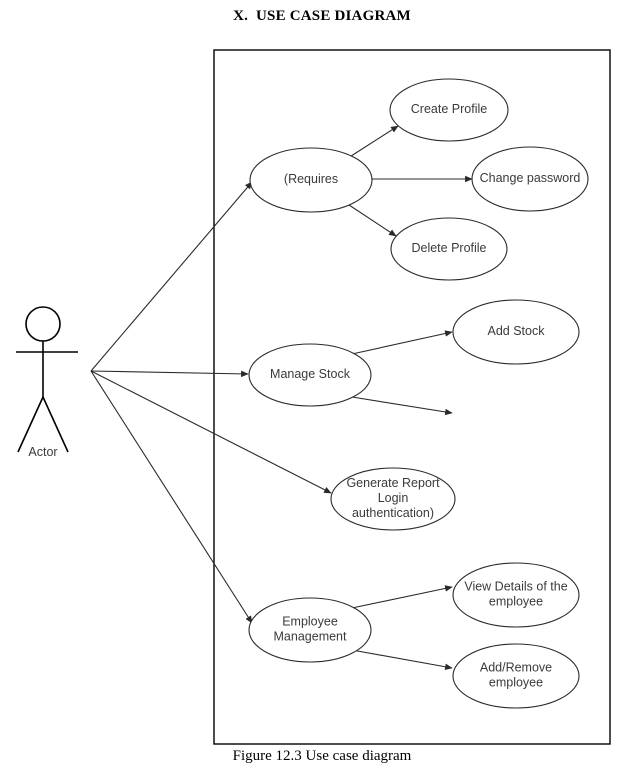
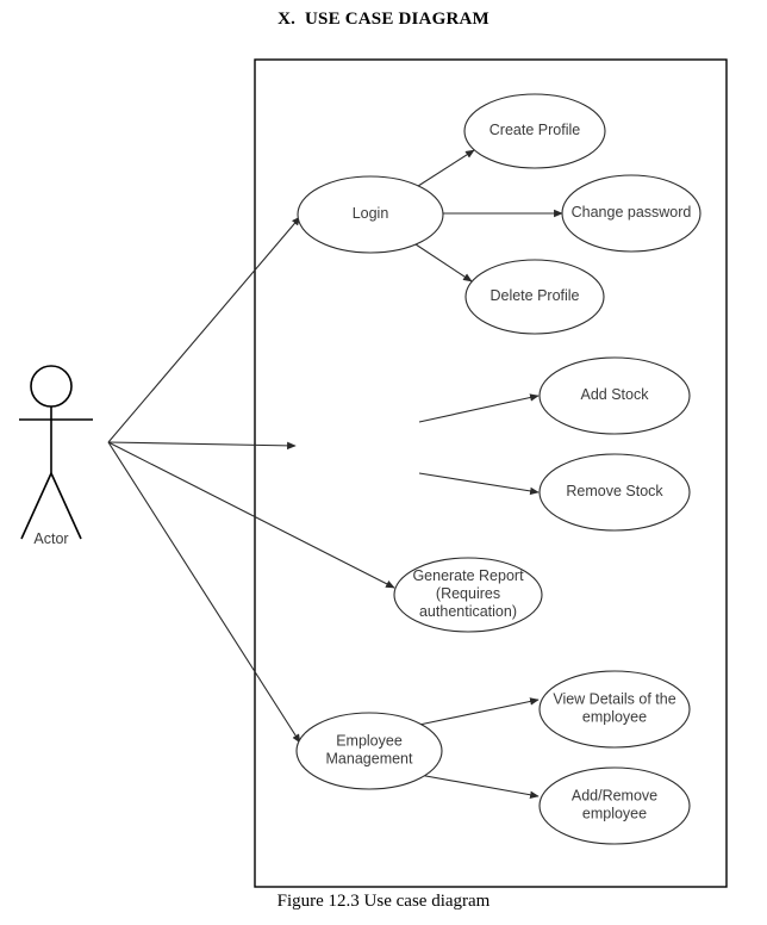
  X. USE CASE DIAGRAM
  Actor
- (Requires
+ Login
  Create Profile
  Change password
  Delete Profile
- Manage Stock
  Add Stock
+ Remove Stock
- Generate Report Login authentication)
+ Generate Report (Requires authentication)
  Employee Management
  View Details of the employee
  Add/Remove employee
  Figure 12.3 Use case diagram
